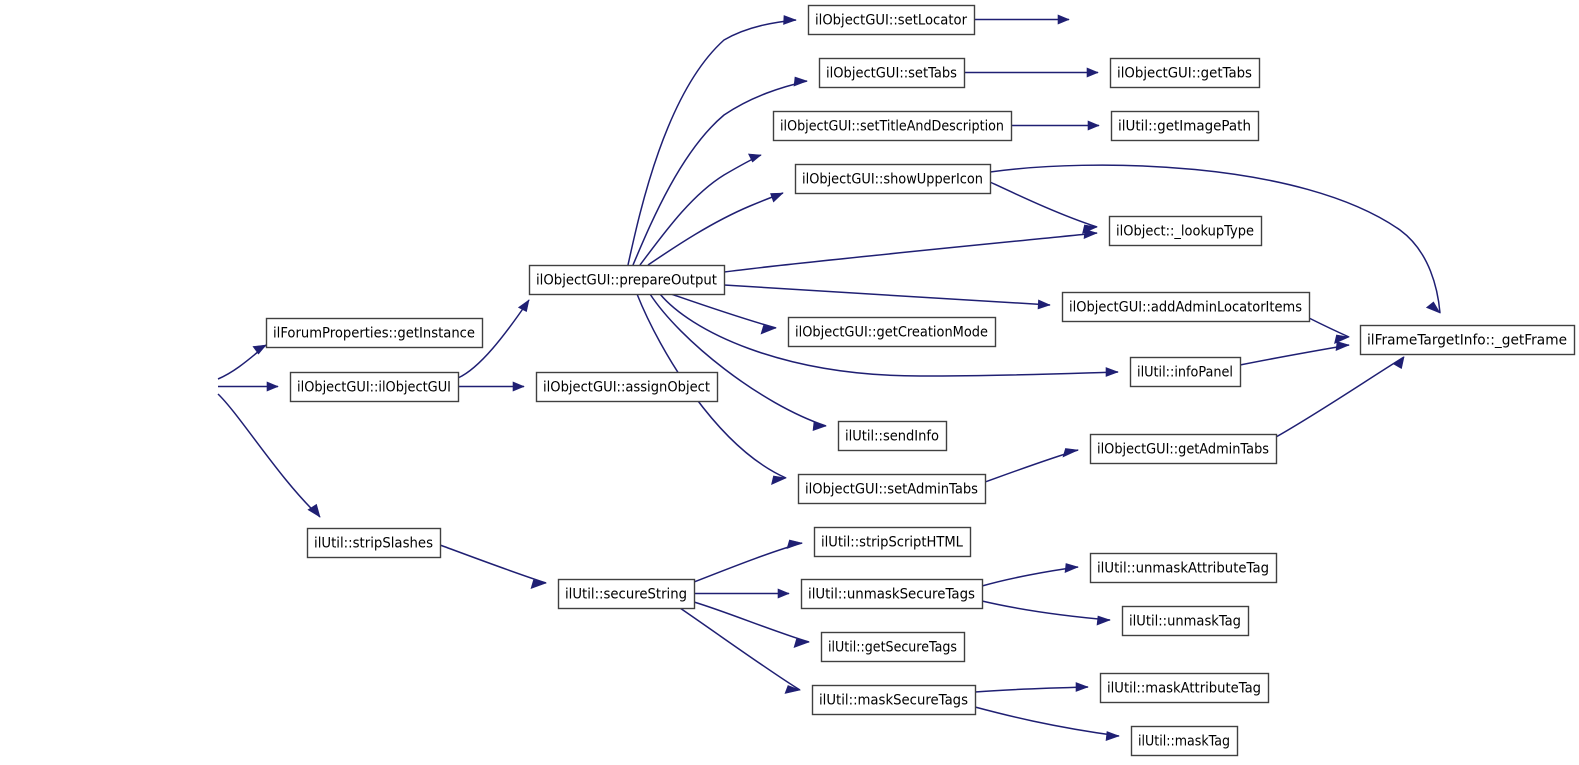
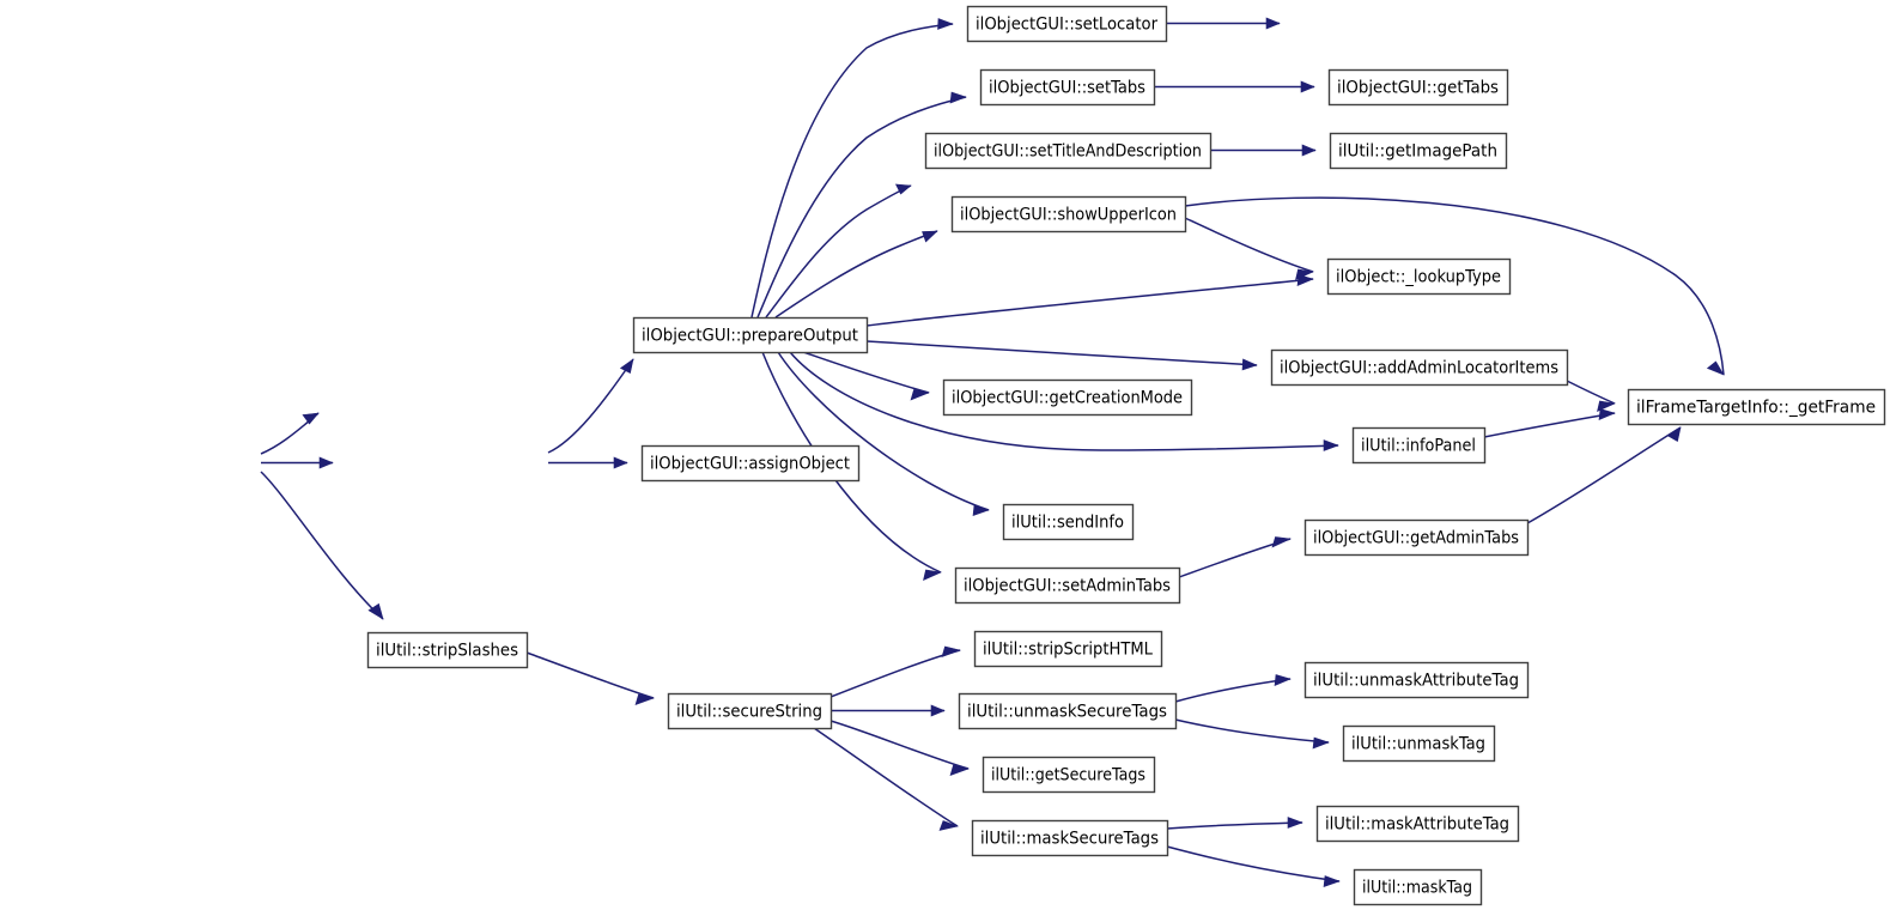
- ilForumProperties::getInstance
- ilObjectGUI::ilObjectGUI
  ilUtil::stripSlashes
  ilObjectGUI::assignObject
  ilObjectGUI::prepareOutput
  ilUtil::secureString
  ilObjectGUI::setLocator
  ilObjectGUI::setTabs
  ilObjectGUI::setTitleAndDescription
  ilObjectGUI::showUpperIcon
  ilObjectGUI::getCreationMode
  ilUtil::sendInfo
  ilObjectGUI::setAdminTabs
  ilUtil::stripScriptHTML
  ilUtil::unmaskSecureTags
  ilUtil::getSecureTags
  ilUtil::maskSecureTags
  ilObjectGUI::getTabs
  ilUtil::getImagePath
  ilObject::_lookupType
  ilObjectGUI::addAdminLocatorItems
  ilUtil::infoPanel
  ilObjectGUI::getAdminTabs
  ilFrameTargetInfo::_getFrame
  ilUtil::unmaskAttributeTag
  ilUtil::unmaskTag
  ilUtil::maskAttributeTag
  ilUtil::maskTag
